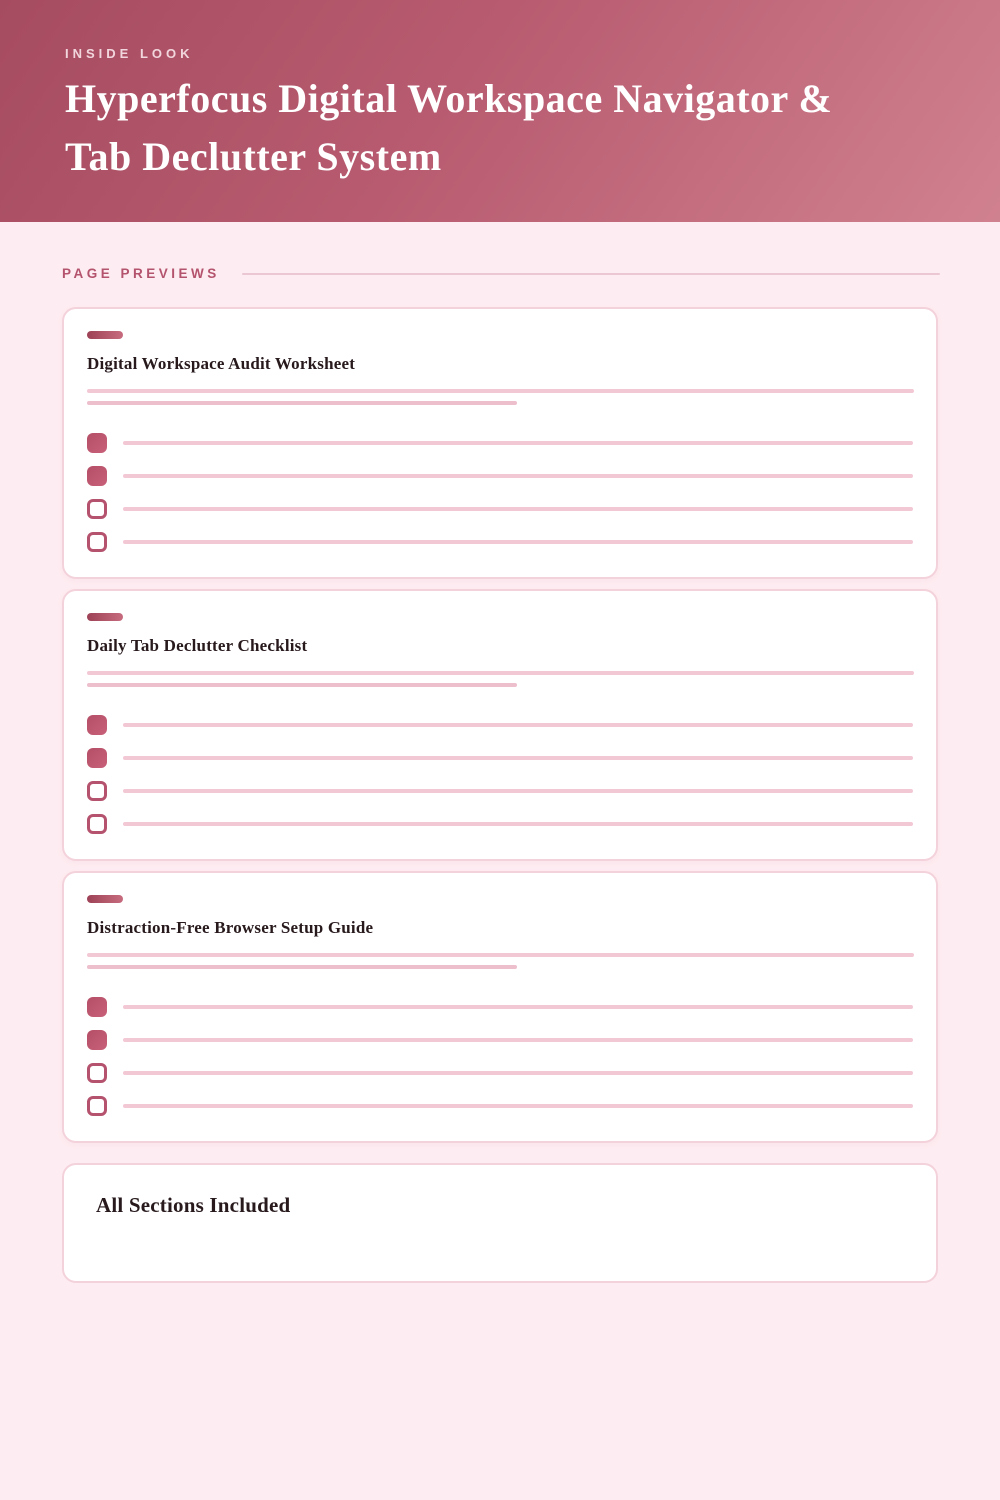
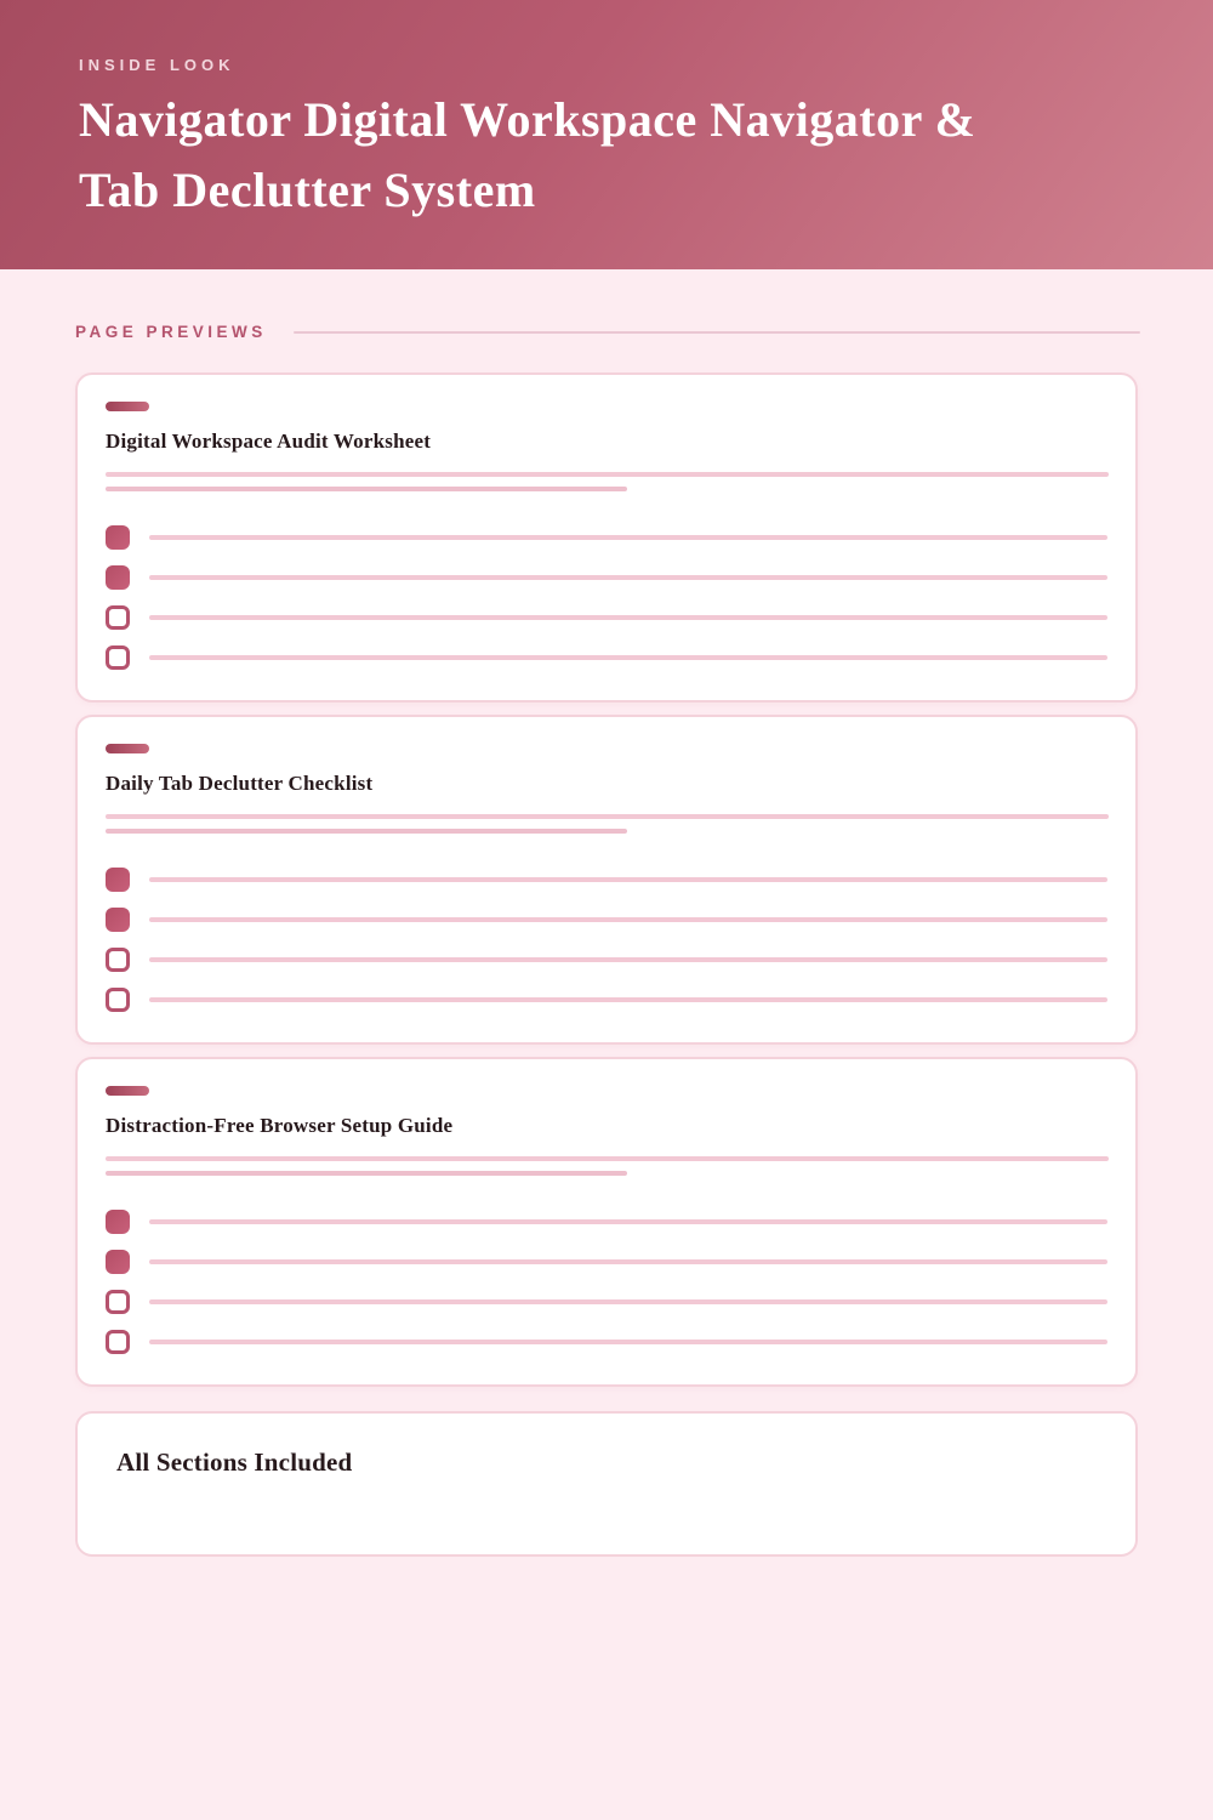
  INSIDE LOOK
- Hyperfocus Digital Workspace Navigator &
+ Navigator Digital Workspace Navigator &
  Tab Declutter System
  PAGE PREVIEWS
  Digital Workspace Audit Worksheet
  Daily Tab Declutter Checklist
  Distraction-Free Browser Setup Guide
  All Sections Included
